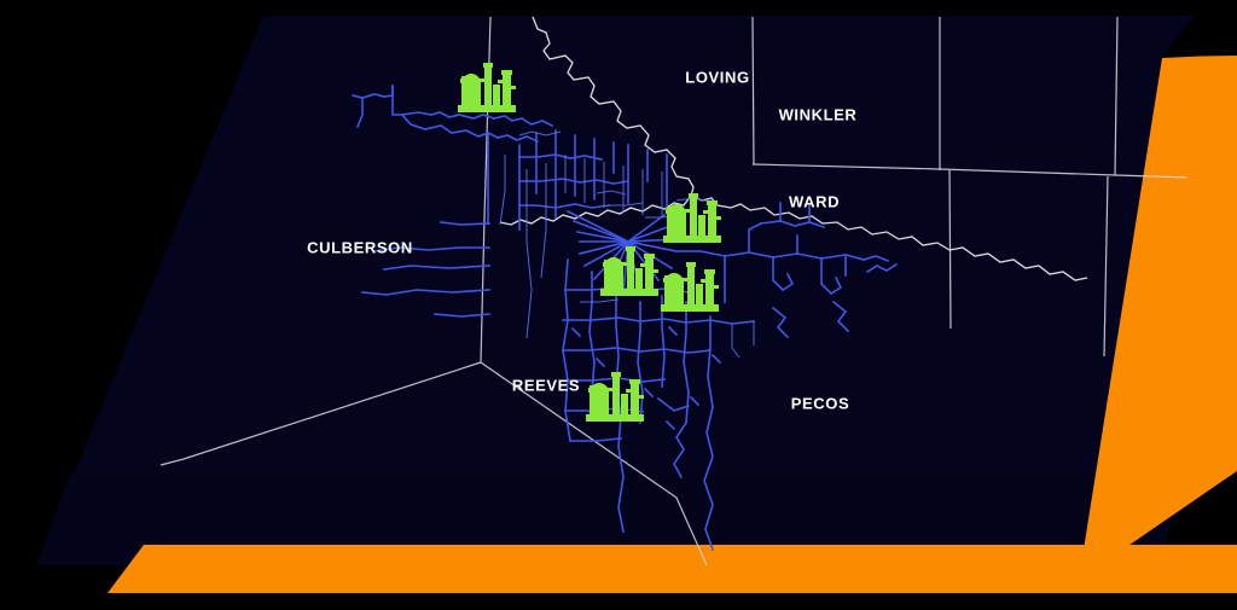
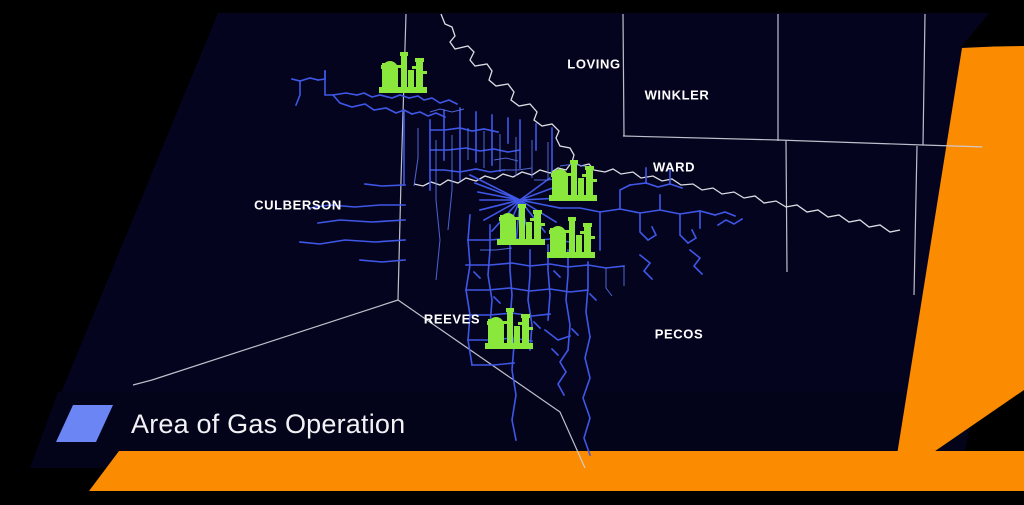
  LOVING
  WINKLER
  WARD
  CULBERSON
  REEVES
  PECOS
+ Area of Gas Operation
